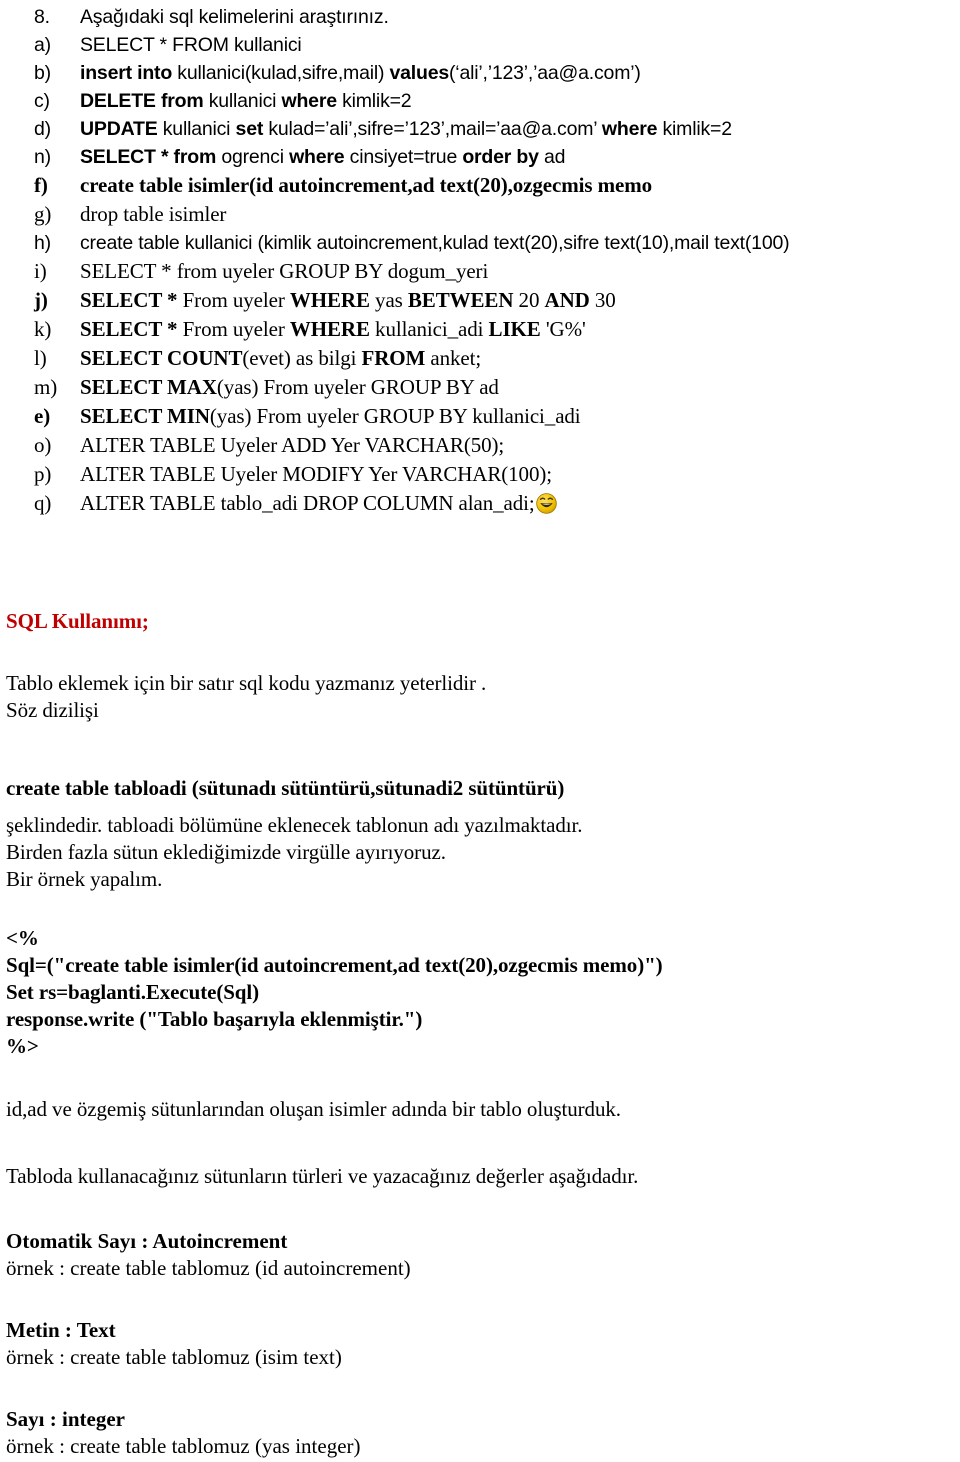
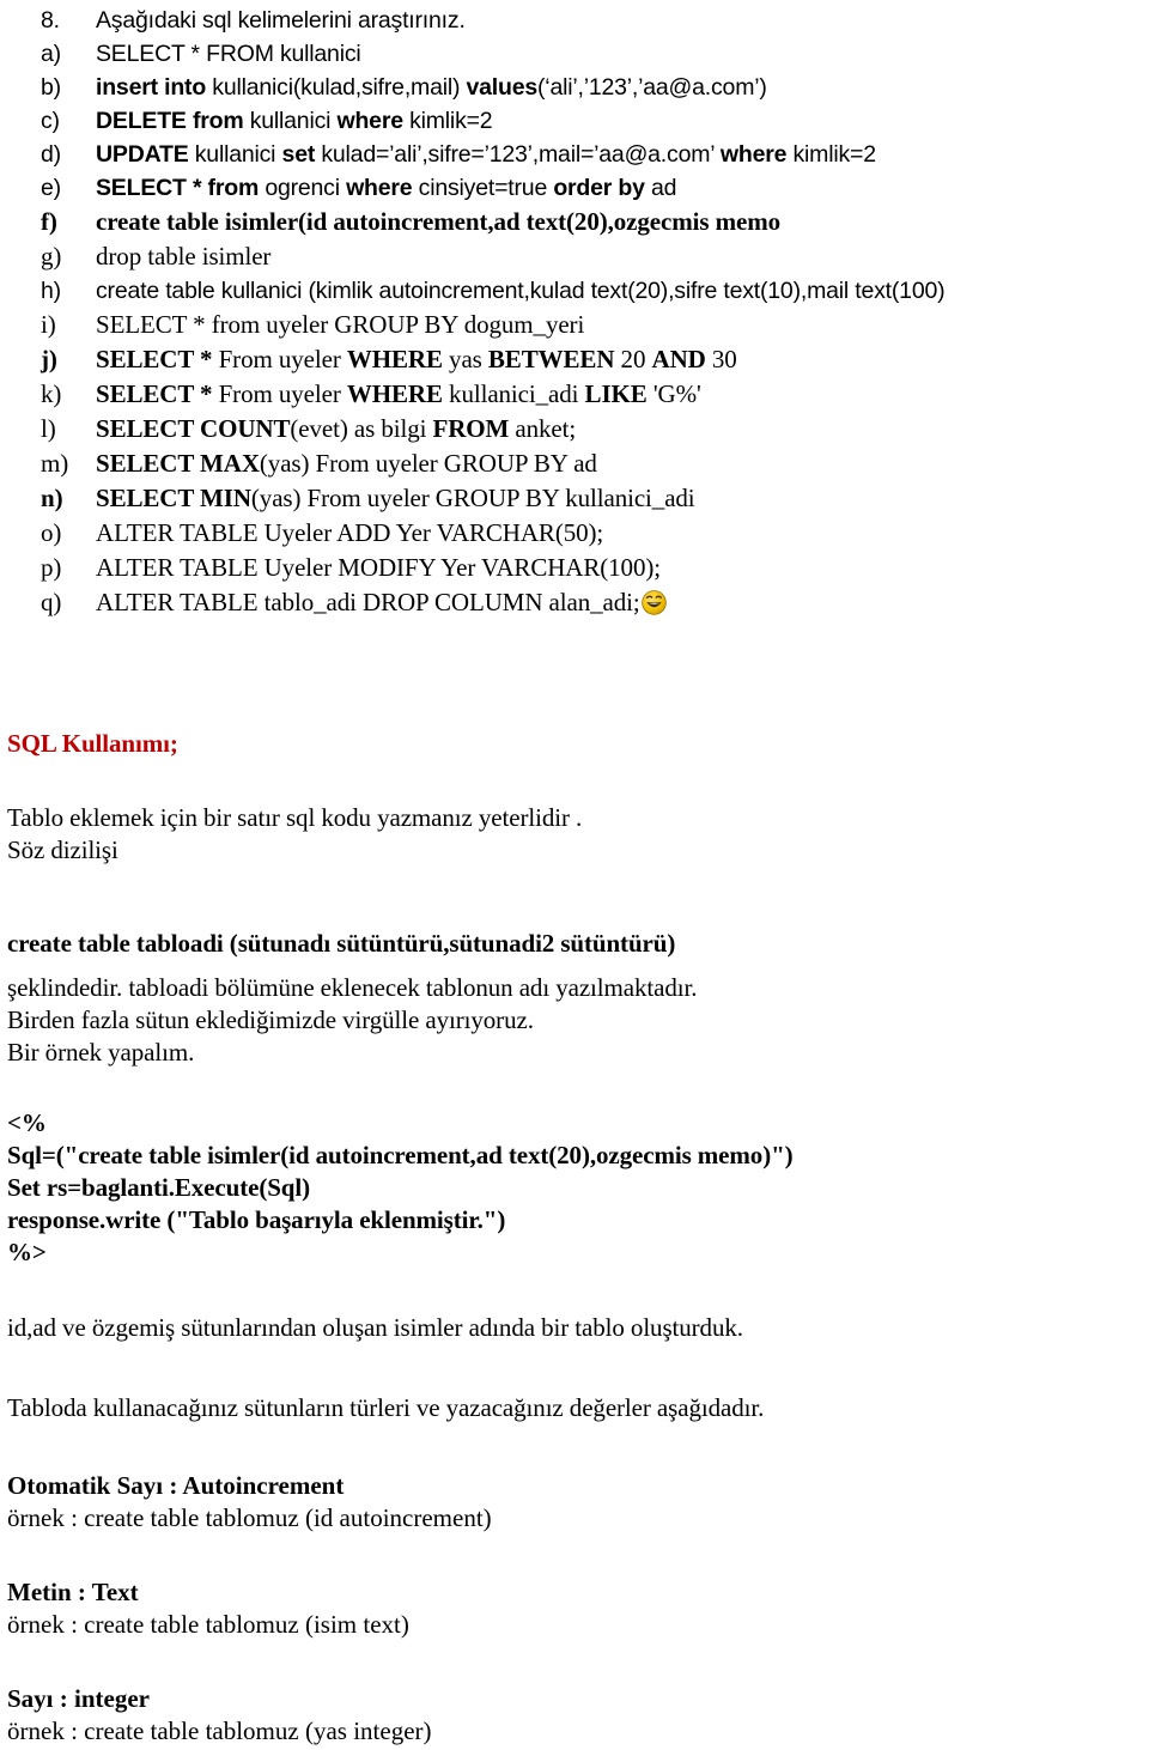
  8.
  Aşağıdaki sql kelimelerini araştırınız.
  a)
  SELECT * FROM kullanici
  b)
  insert into kullanici(kulad,sifre,mail) values(‘ali’,’123’,’aa@a.com’)
  c)
  DELETE from kullanici where kimlik=2
  d)
  UPDATE kullanici set kulad=’ali’,sifre=’123’,mail=’aa@a.com’ where kimlik=2
- n)
+ e)
  SELECT * from ogrenci where cinsiyet=true order by ad
  f)
  create table isimler(id autoincrement,ad text(20),ozgecmis memo
  g)
  drop table isimler
  h)
  create table kullanici (kimlik autoincrement,kulad text(20),sifre text(10),mail text(100)
  i)
  SELECT * from uyeler GROUP BY dogum_yeri
  j)
  SELECT * From uyeler WHERE yas BETWEEN 20 AND 30
  k)
  SELECT * From uyeler WHERE kullanici_adi LIKE 'G%'
  l)
  SELECT COUNT(evet) as bilgi FROM anket;
  m)
  SELECT MAX(yas) From uyeler GROUP BY ad
- e)
+ n)
  SELECT MIN(yas) From uyeler GROUP BY kullanici_adi
  o)
  ALTER TABLE Uyeler ADD Yer VARCHAR(50);
  p)
  ALTER TABLE Uyeler MODIFY Yer VARCHAR(100);
  q)
  ALTER TABLE tablo_adi DROP COLUMN alan_adi;
  SQL Kullanımı;
  Tablo eklemek için bir satır sql kodu yazmanız yeterlidir .
  Söz dizilişi
  create table tabloadi (sütunadı sütüntürü,sütunadi2 sütüntürü)
  şeklindedir. tabloadi bölümüne eklenecek tablonun adı yazılmaktadır.
  Birden fazla sütun eklediğimizde virgülle ayırıyoruz.
  Bir örnek yapalım.
  <%
  Sql=("create table isimler(id autoincrement,ad text(20),ozgecmis memo)")
  Set rs=baglanti.Execute(Sql)
  response.write ("Tablo başarıyla eklenmiştir.")
  %>
  id,ad ve özgemiş sütunlarından oluşan isimler adında bir tablo oluşturduk.
  Tabloda kullanacağınız sütunların türleri ve yazacağınız değerler aşağıdadır.
  Otomatik Sayı : Autoincrement
  örnek : create table tablomuz (id autoincrement)
  Metin : Text
  örnek : create table tablomuz (isim text)
  Sayı : integer
  örnek : create table tablomuz (yas integer)
